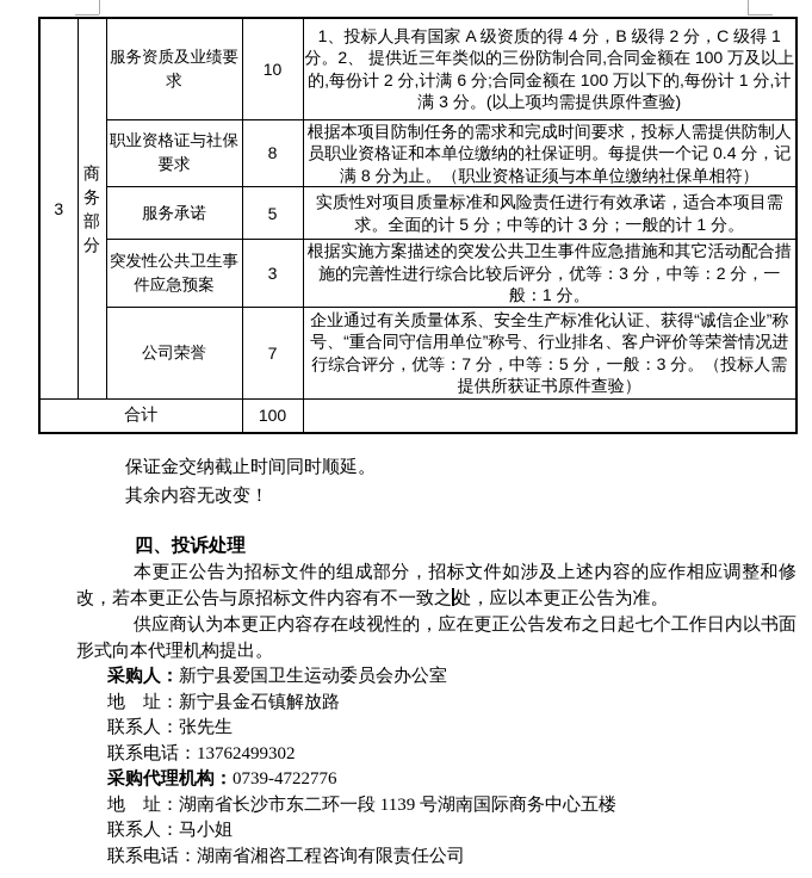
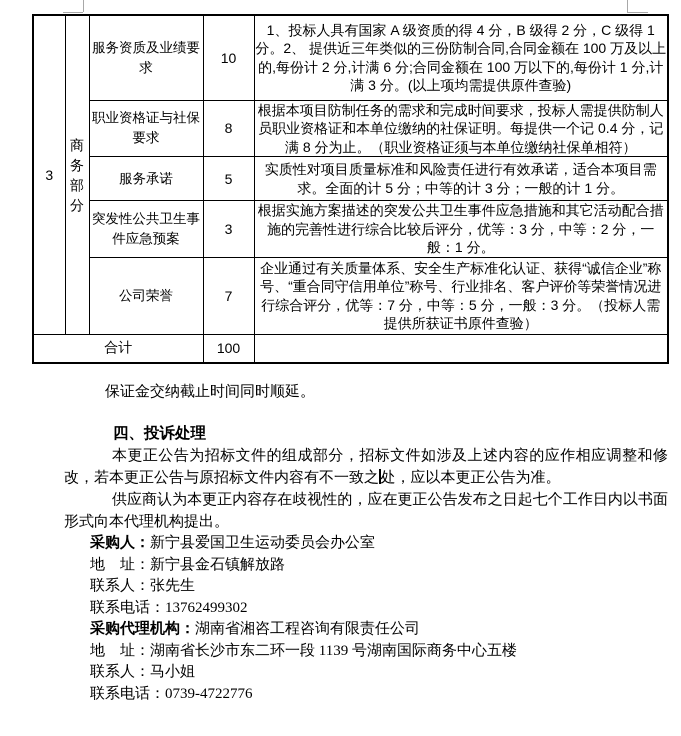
  3	商务部分	服务资质及业绩要求	10	1、投标人具有国家 A 级资质的得 4 分，B 级得 2 分，C 级得 1 分。2、 提供近三年类似的三份防制合同,合同金额在 100 万及以上的,每份计 2 分,计满 6 分;合同金额在 100 万以下的,每份计 1 分,计满 3 分。(以上项均需提供原件查验)
  职业资格证与社保要求	8	根据本项目防制任务的需求和完成时间要求，投标人需提供防制人员职业资格证和本单位缴纳的社保证明。每提供一个记 0.4 分，记满 8 分为止。（职业资格证须与本单位缴纳社保单相符）
  服务承诺	5	实质性对项目质量标准和风险责任进行有效承诺，适合本项目需求。全面的计 5 分；中等的计 3 分；一般的计 1 分。
  突发性公共卫生事件应急预案	3	根据实施方案描述的突发公共卫生事件应急措施和其它活动配合措施的完善性进行综合比较后评分，优等：3 分，中等：2 分，一般：1 分。
  公司荣誉	7	企业通过有关质量体系、安全生产标准化认证、获得“诚信企业”称号、“重合同守信用单位”称号、行业排名、客户评价等荣誉情况进行综合评分，优等：7 分，中等：5 分，一般：3 分。（投标人需提供所获证书原件查验）
  合计	100
  保证金交纳截止时间同时顺延。
- 其余内容无改变！
  四、投诉处理
  本更正公告为招标文件的组成部分，招标文件如涉及上述内容的应作相应调整和修改，若本更正公告与原招标文件内容有不一致之处，应以本更正公告为准。
  供应商认为本更正内容存在歧视性的，应在更正公告发布之日起七个工作日内以书面形式向本代理机构提出。
  采购人：新宁县爱国卫生运动委员会办公室
  地 址：新宁县金石镇解放路
  联系人：张先生
  联系电话：13762499302
- 采购代理机构：0739-4722776
+ 采购代理机构：湖南省湘咨工程咨询有限责任公司
  地 址：湖南省长沙市东二环一段 1139 号湖南国际商务中心五楼
  联系人：马小姐
- 联系电话：湖南省湘咨工程咨询有限责任公司
+ 联系电话：0739-4722776
